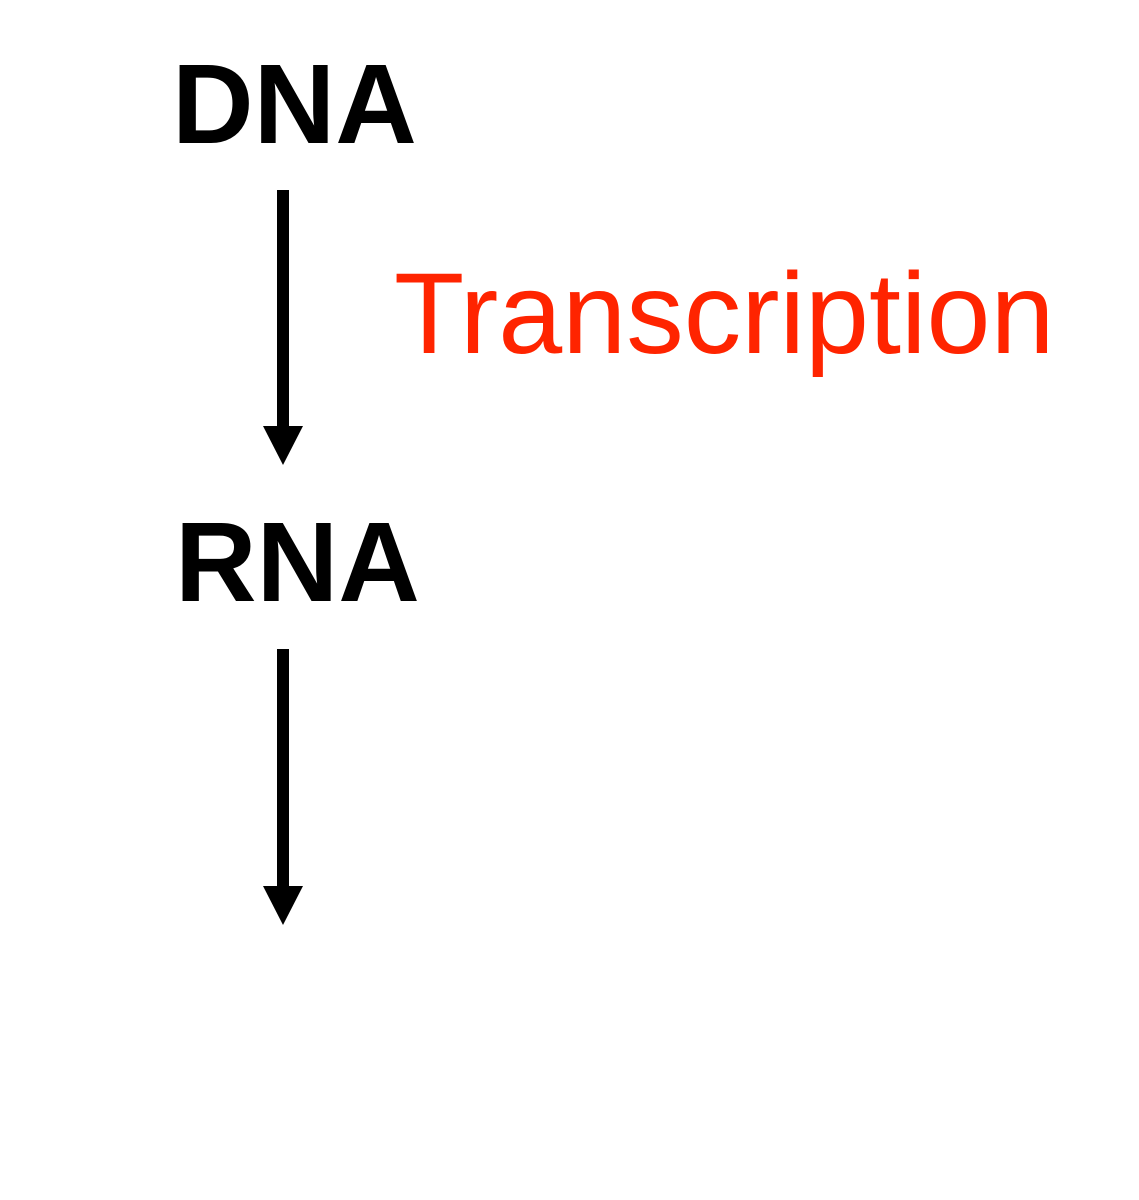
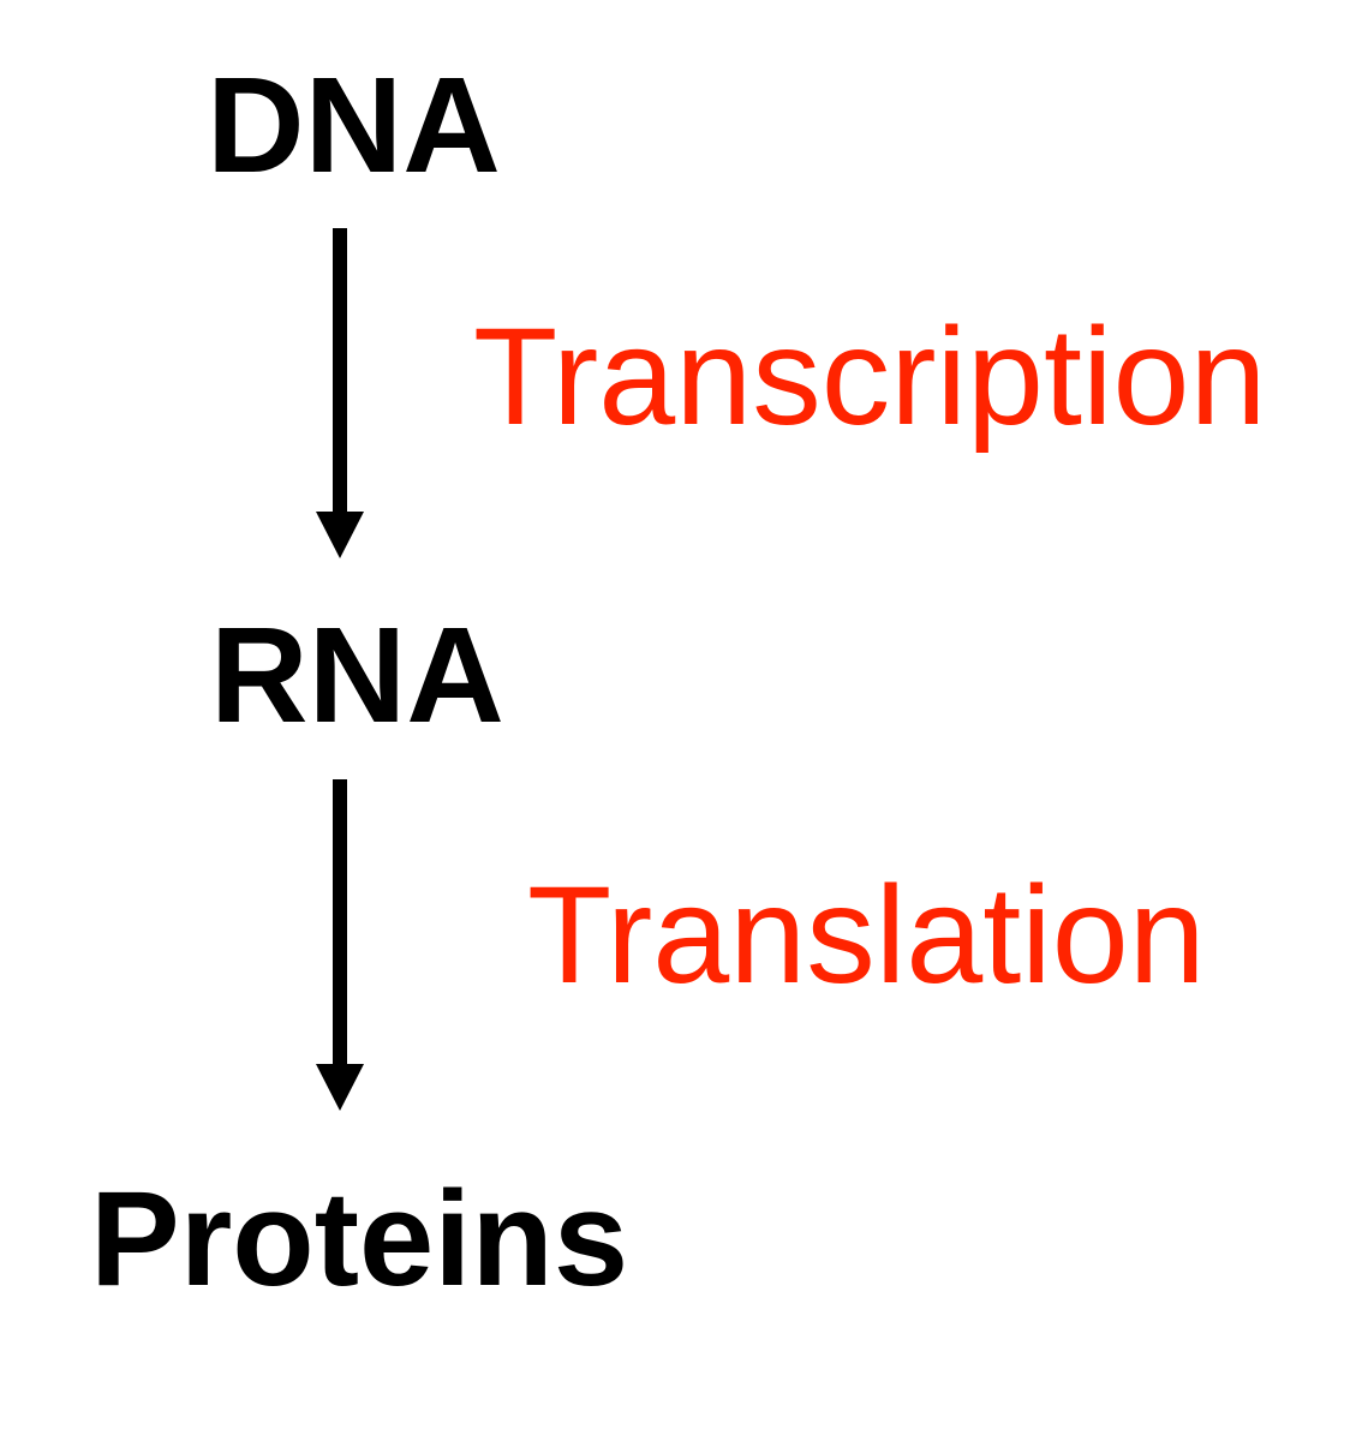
  DNA
  Transcription
  RNA
+ Translation
+ Proteins
